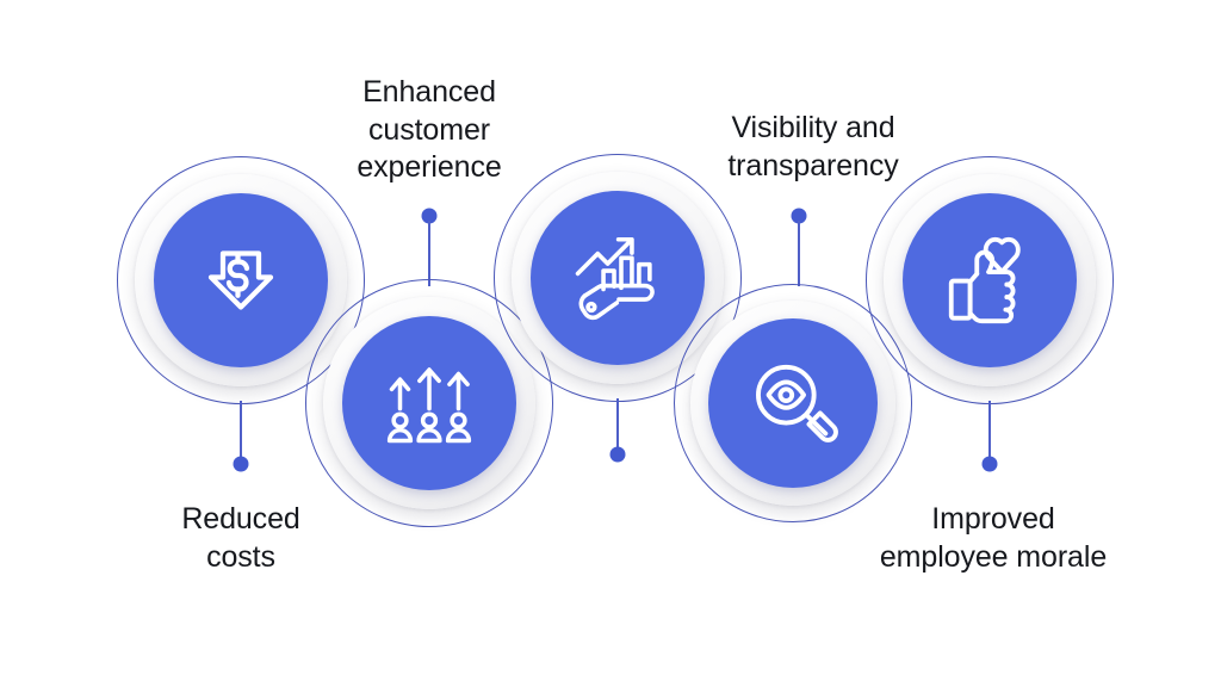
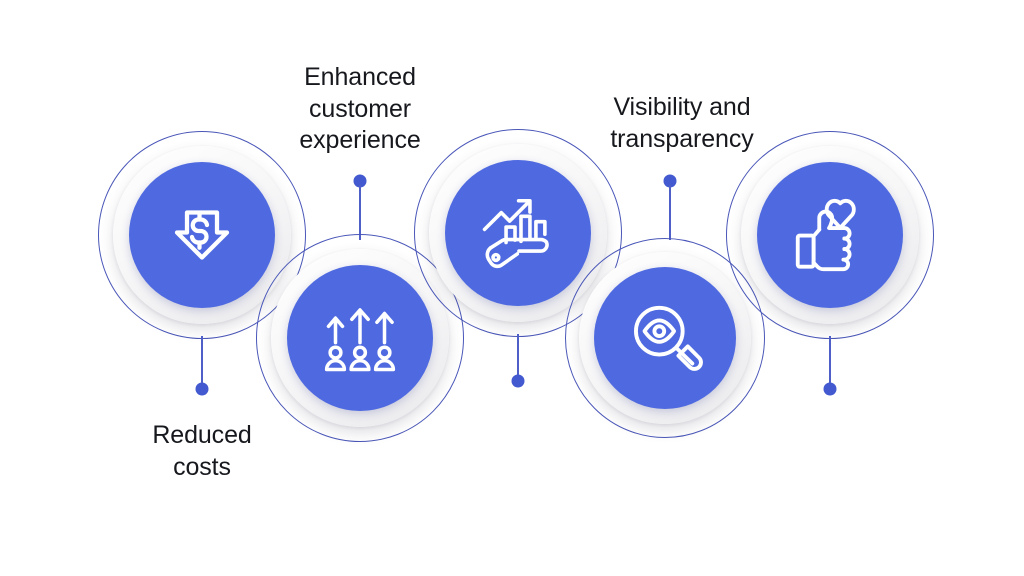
  Reduced
  costs
  Enhanced
  customer
  experience
  Visibility and
  transparency
- Improved
- employee morale
